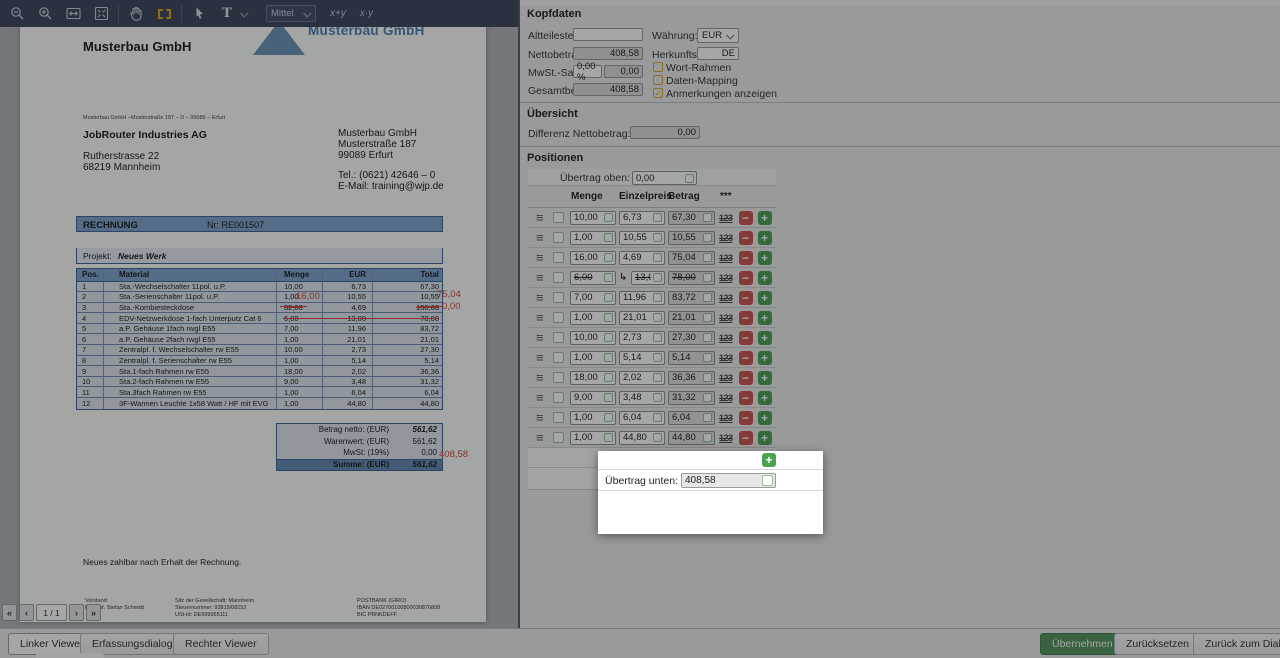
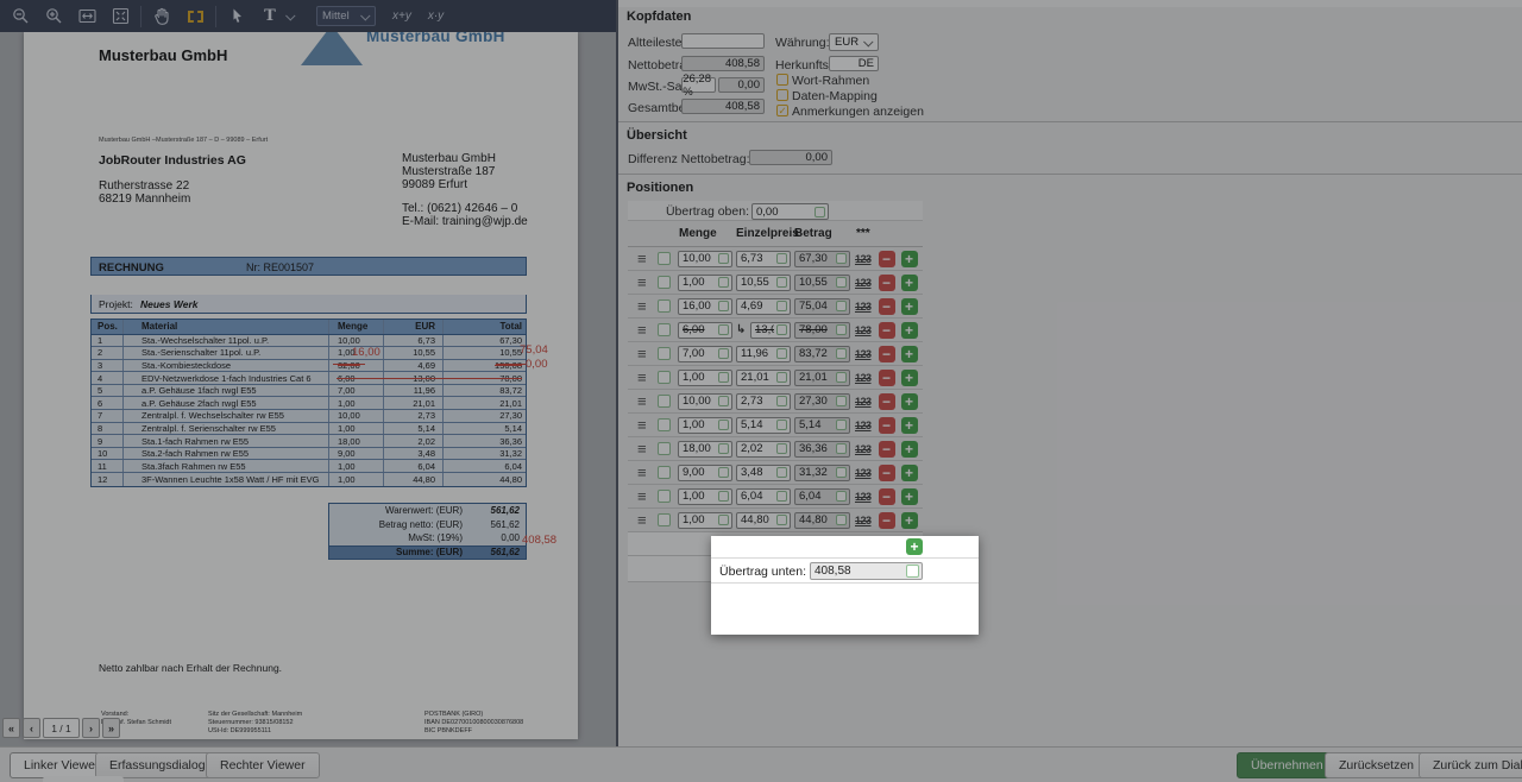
  T
  Mittel
  x+y
  x·y
  Musterbau GmbH
  Musterbau GmbH
  JobRouter Industries AG
  Rutherstrasse 22
  68219 Mannheim
  Musterbau GmbH
  Musterstraße 187
  99089 Erfurt
  Tel.: (0621) 42646 – 0
  E-Mail: training@wjp.de
  RECHNUNG
  Nr: RE001507
  Projekt:
  Neues Werk
  Pos.
  Material
  Menge
  EUR
  Total
  1
  Sta.-Wechselschalter 11pol. u.P.
  10,00
  6,73
  67,30
  2
  Sta.-Serienschalter 11pol. u.P.
  1,00
  10,55
  10,55
  3
  Sta.-Kombiesteckdose
  32,00
  4,69
  150,08
  4
- EDV-Netzwerkdose 1-fach Unterputz Cat 6
+ EDV-Netzwerkdose 1-fach Industries Cat 6
  5
  a.P. Gehäuse 1fach rwgl E55
  7,00
  11,96
  83,72
  6
  a.P. Gehäuse 2fach rwgl E55
  1,00
  21,01
  21,01
  7
  Zentralpl. f. Wechselschalter rw E55
  10,00
  2,73
  27,30
  8
  Zentralpl. f. Serienschalter rw E55
  1,00
  5,14
  5,14
  9
  Sta.1-fach Rahmen rw E55
  18,00
  2,02
  36,36
  10
  Sta.2-fach Rahmen rw E55
  9,00
  3,48
  31,32
  11
  Sta.3fach Rahmen rw E55
  1,00
  6,04
  6,04
  12
  3F-Wannen Leuchte 1x58 Watt / HF mit EVG
  1,00
  44,80
  44,80
  16,00
  75,04
  0,00
- Betrag netto: (EUR)
+ Warenwert: (EUR)
  561,62
- Warenwert: (EUR)
+ Betrag netto: (EUR)
  561,62
  MwSt: (19%)
  0,00
  Summe: (EUR)
  561,62
  408,58
- Neues zahlbar nach Erhalt der Rechnung.
+ Netto zahlbar nach Erhalt der Rechnung.
  «
  ‹
  1 / 1
  ›
  »
  Kopfdaten
  Altteileste
  Nettobetr
  408,58
  MwSt.-Sa
- 0,00 %
+ 26,28 %
  0,00
  408,58
  Währung
  EUR
  DE
  Wort-Rahmen
  Daten-Mapping
  ✓
  Anmerkungen anzeigen
  Übersicht
  Differenz Nettobetrag
  0,00
  Positionen
  Übertrag oben:
  0,00
  Menge
  Einzelpreis
  Betrag
  ***
  ≡
  10,00
  6,73
  67,30
  123
  −
  +
  ≡
  1,00
  10,55
  10,55
  123
  −
  +
  ≡
  16,00
  4,69
  75,04
  123
  −
  +
  ≡
  6,00
  ↳
  13,0
  78,00
  123
  −
  +
  ≡
  7,00
  11,96
  83,72
  123
  −
  +
  ≡
  1,00
  21,01
  21,01
  123
  −
  +
  ≡
  10,00
  2,73
  27,30
  123
  −
  +
  ≡
  1,00
  5,14
  5,14
  123
  −
  +
  ≡
  18,00
  2,02
  36,36
  123
  −
  +
  ≡
  9,00
  3,48
  31,32
  123
  −
  +
  ≡
  1,00
  6,04
  6,04
  123
  −
  +
  ≡
  1,00
  44,80
  44,80
  123
  −
  +
  Linker Viewe
  Erfassungsdialog
  Rechter Viewer
  Übernehmen
  Zurücksetzen
  Zurück zum Dia
  +
  Übertrag unten:
  408,58
